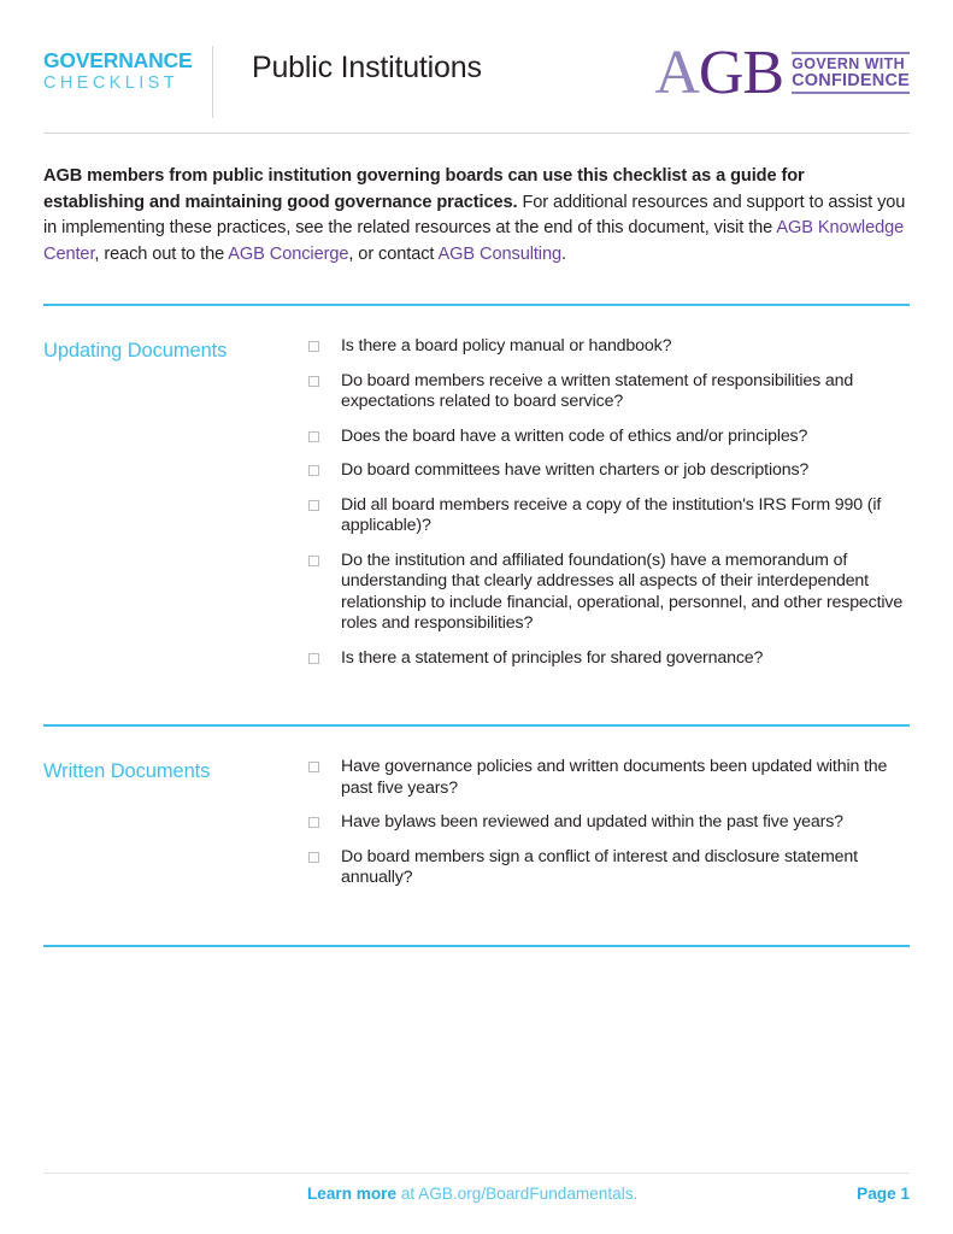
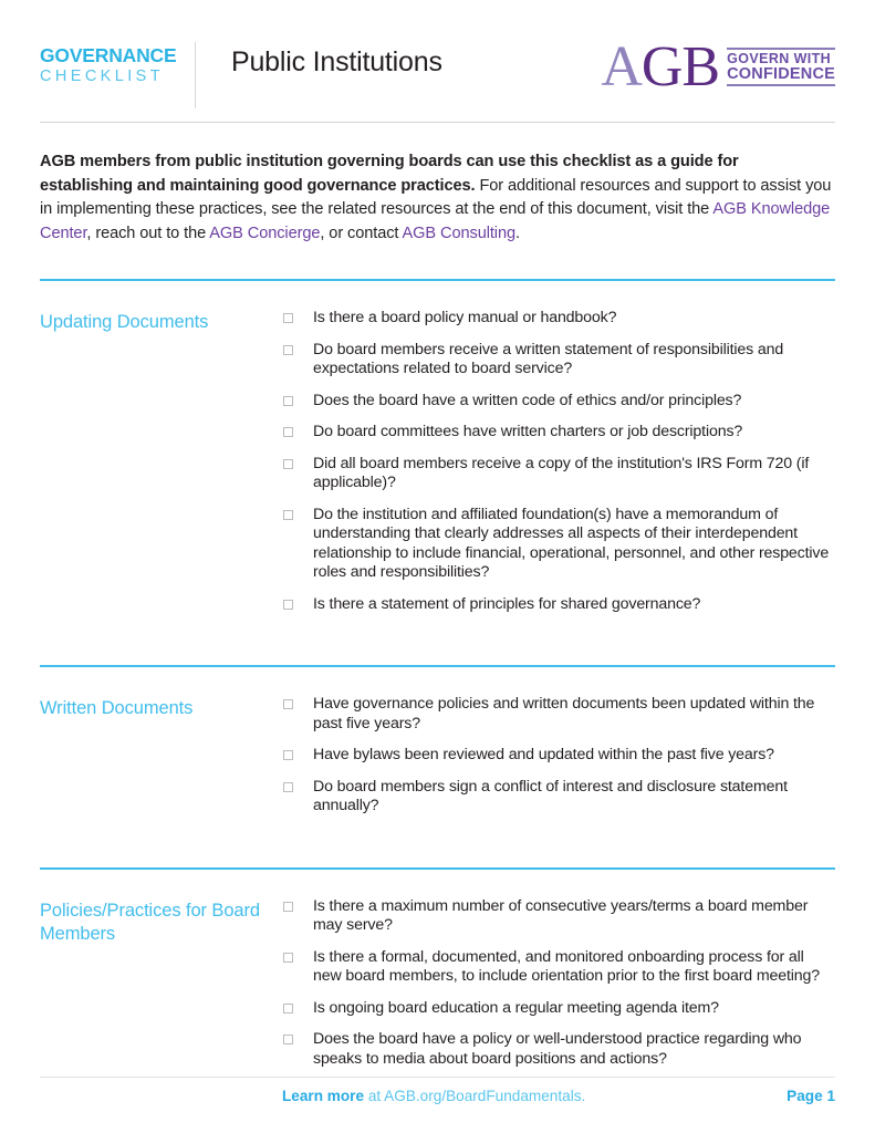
  GOVERNANCE
  CHECKLIST
  Public Institutions
  AGB
  GOVERN WITH
  CONFIDENCE
  AGB members from public institution governing boards can use this checklist as a guide for establishing and maintaining good governance practices. For additional resources and support to assist you in implementing these practices, see the related resources at the end of this document, visit the AGB Knowledge Center, reach out to the AGB Concierge, or contact AGB Consulting.
  Updating Documents
  Is there a board policy manual or handbook?
  Do board members receive a written statement of responsibilities and expectations related to board service?
  Does the board have a written code of ethics and/or principles?
  Do board committees have written charters or job descriptions?
- Did all board members receive a copy of the institution's IRS Form 990 (if applicable)?
+ Did all board members receive a copy of the institution's IRS Form 720 (if applicable)?
  Do the institution and affiliated foundation(s) have a memorandum of understanding that clearly addresses all aspects of their interdependent relationship to include financial, operational, personnel, and other respective roles and responsibilities?
  Is there a statement of principles for shared governance?
  Written Documents
  Have governance policies and written documents been updated within the past five years?
  Have bylaws been reviewed and updated within the past five years?
  Do board members sign a conflict of interest and disclosure statement annually?
+ Policies/Practices for Board Members
+ Is there a maximum number of consecutive years/terms a board member may serve?
+ Is there a formal, documented, and monitored onboarding process for all new board members, to include orientation prior to the first board meeting?
+ Is ongoing board education a regular meeting agenda item?
+ Does the board have a policy or well-understood practice regarding who speaks to media about board positions and actions?
  Learn more at AGB.org/BoardFundamentals.
  Page 1
